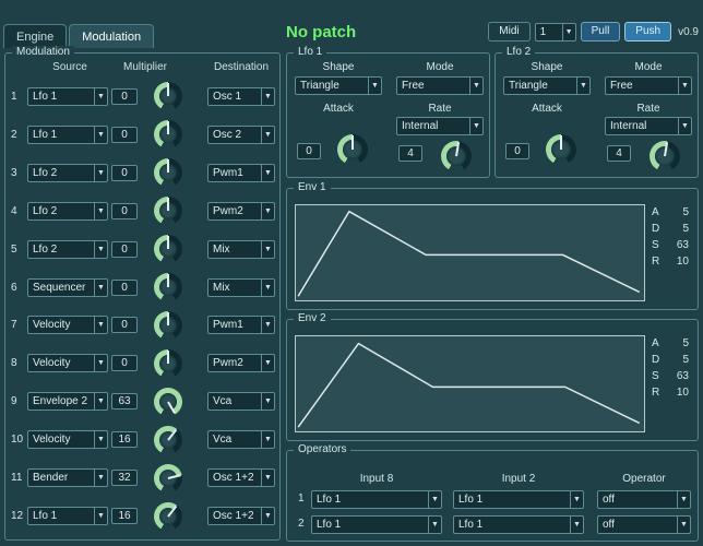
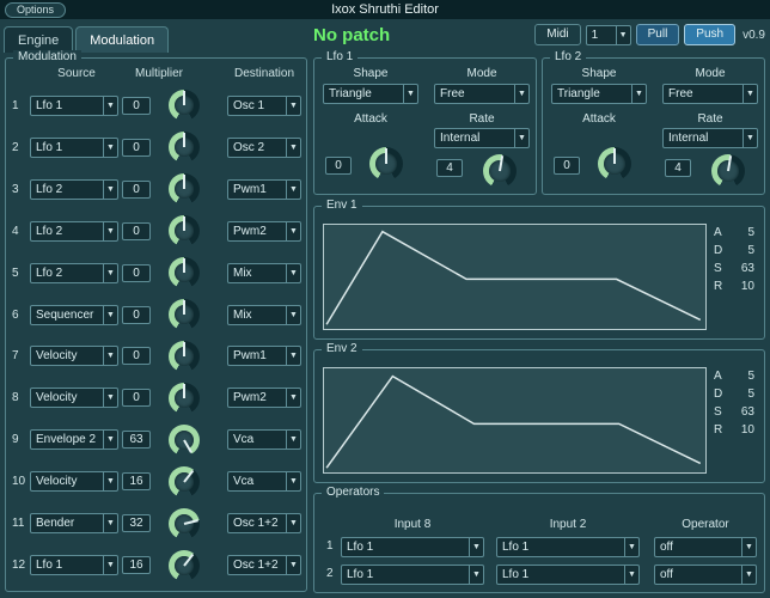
+ Options
+ Ixox Shruthi Editor
  Engine
  Modulation
  No patch
  Midi
  1
  Pull
  Push
  v0.9
  Modulation
  Source
  Multiplier
  Destination
  1
  Lfo 1
  0
  Osc 1
  2
  Lfo 1
  0
  Osc 2
  3
  Lfo 2
  0
  Pwm1
  4
  Lfo 2
  0
  Pwm2
  5
  Lfo 2
  0
  Mix
  6
  Sequencer
  0
  Mix
  7
  Velocity
  0
  Pwm1
  8
  Velocity
  0
  Pwm2
  9
  Envelope 2
  63
  Vca
  10
  Velocity
  16
  Vca
  11
  Bender
  32
  Osc 1+2
  12
  Lfo 1
  16
  Osc 1+2
  Lfo 1
  Shape
  Mode
  Triangle
  Free
  Attack
  Rate
  Internal
  0
  4
  Lfo 2
  Shape
  Mode
  Triangle
  Free
  Attack
  Rate
  Internal
  0
  4
  Env 1
  A
  5
  D
  5
  S
  63
  R
  10
  Env 2
  A
  5
  D
  5
  S
  63
  R
  10
  Operators
  Input 8
  Input 2
  Operator
  1
  Lfo 1
  Lfo 1
  off
  2
  Lfo 1
  Lfo 1
  off
